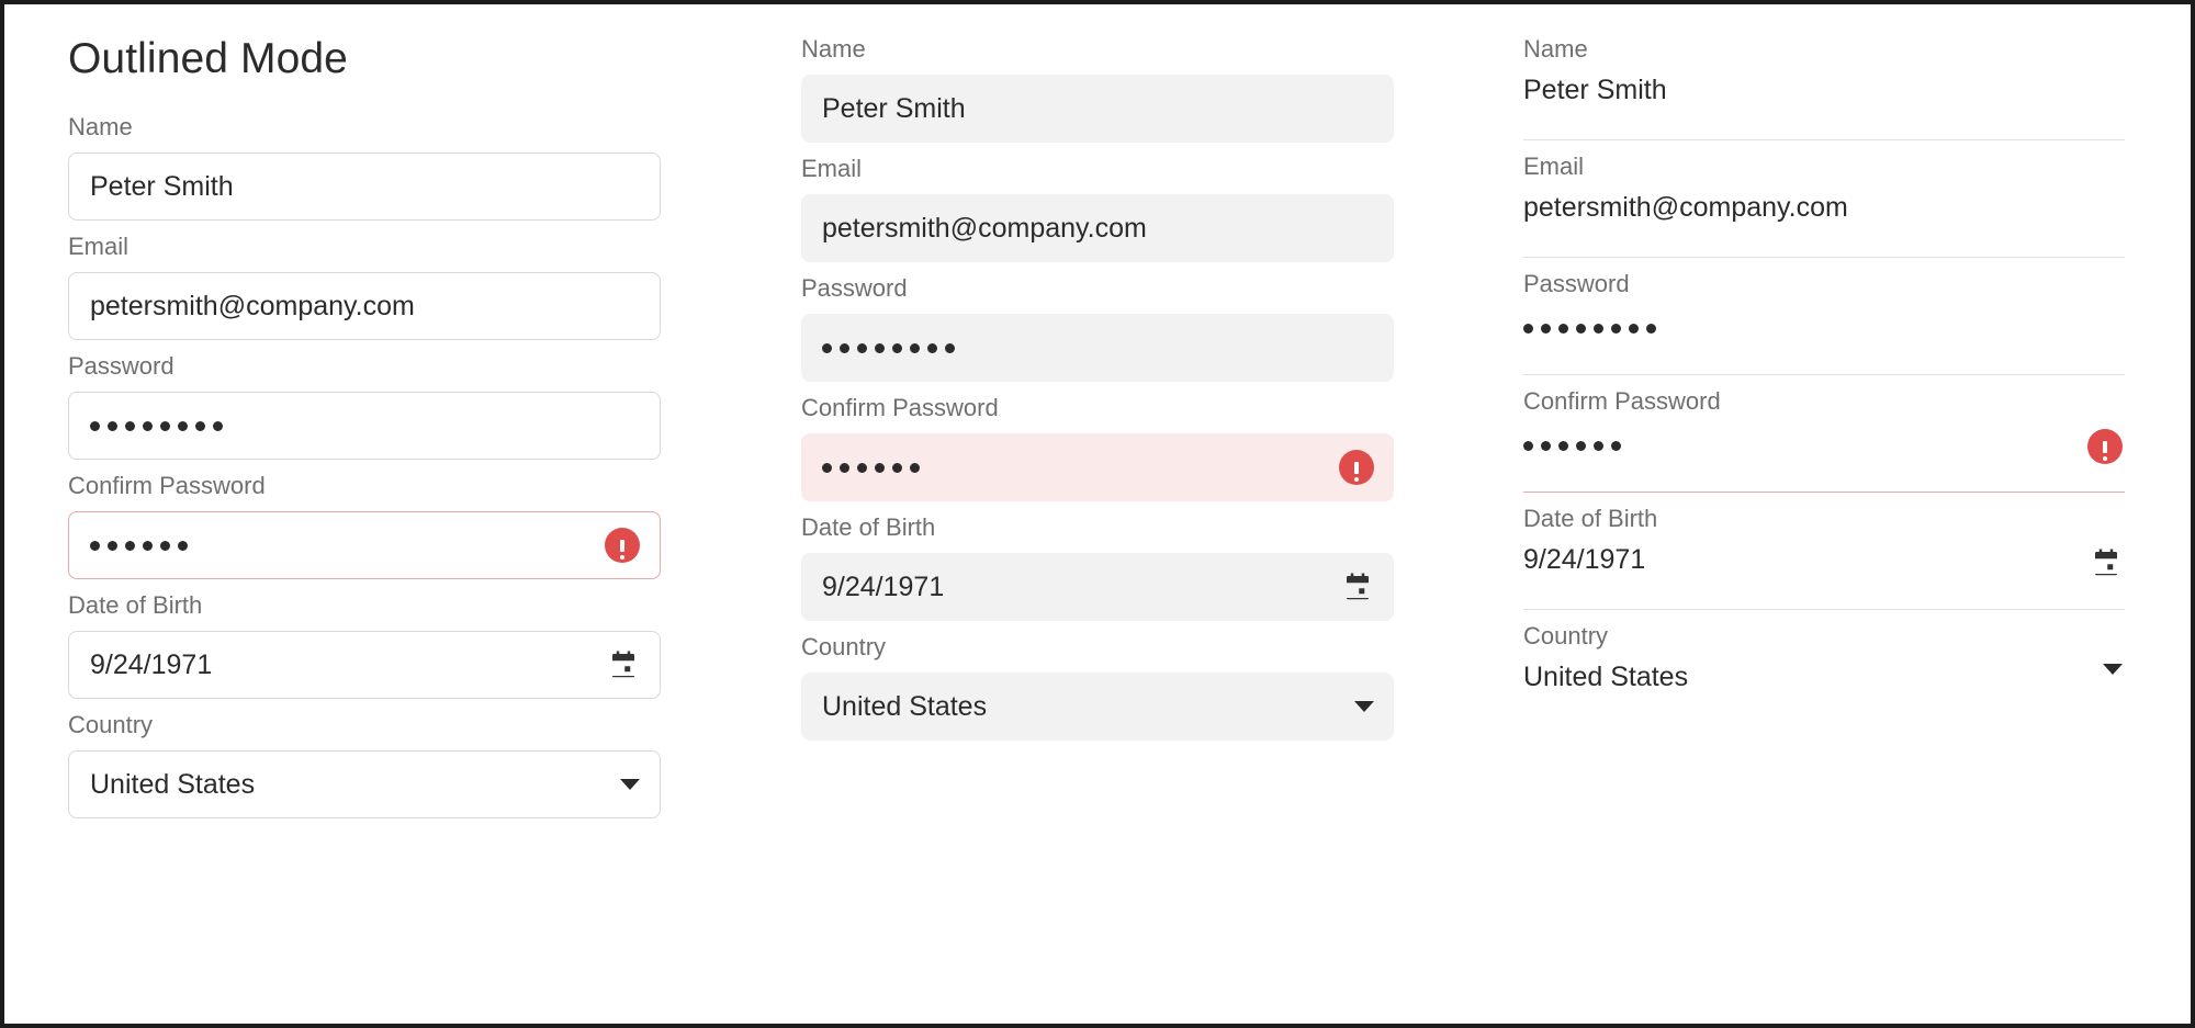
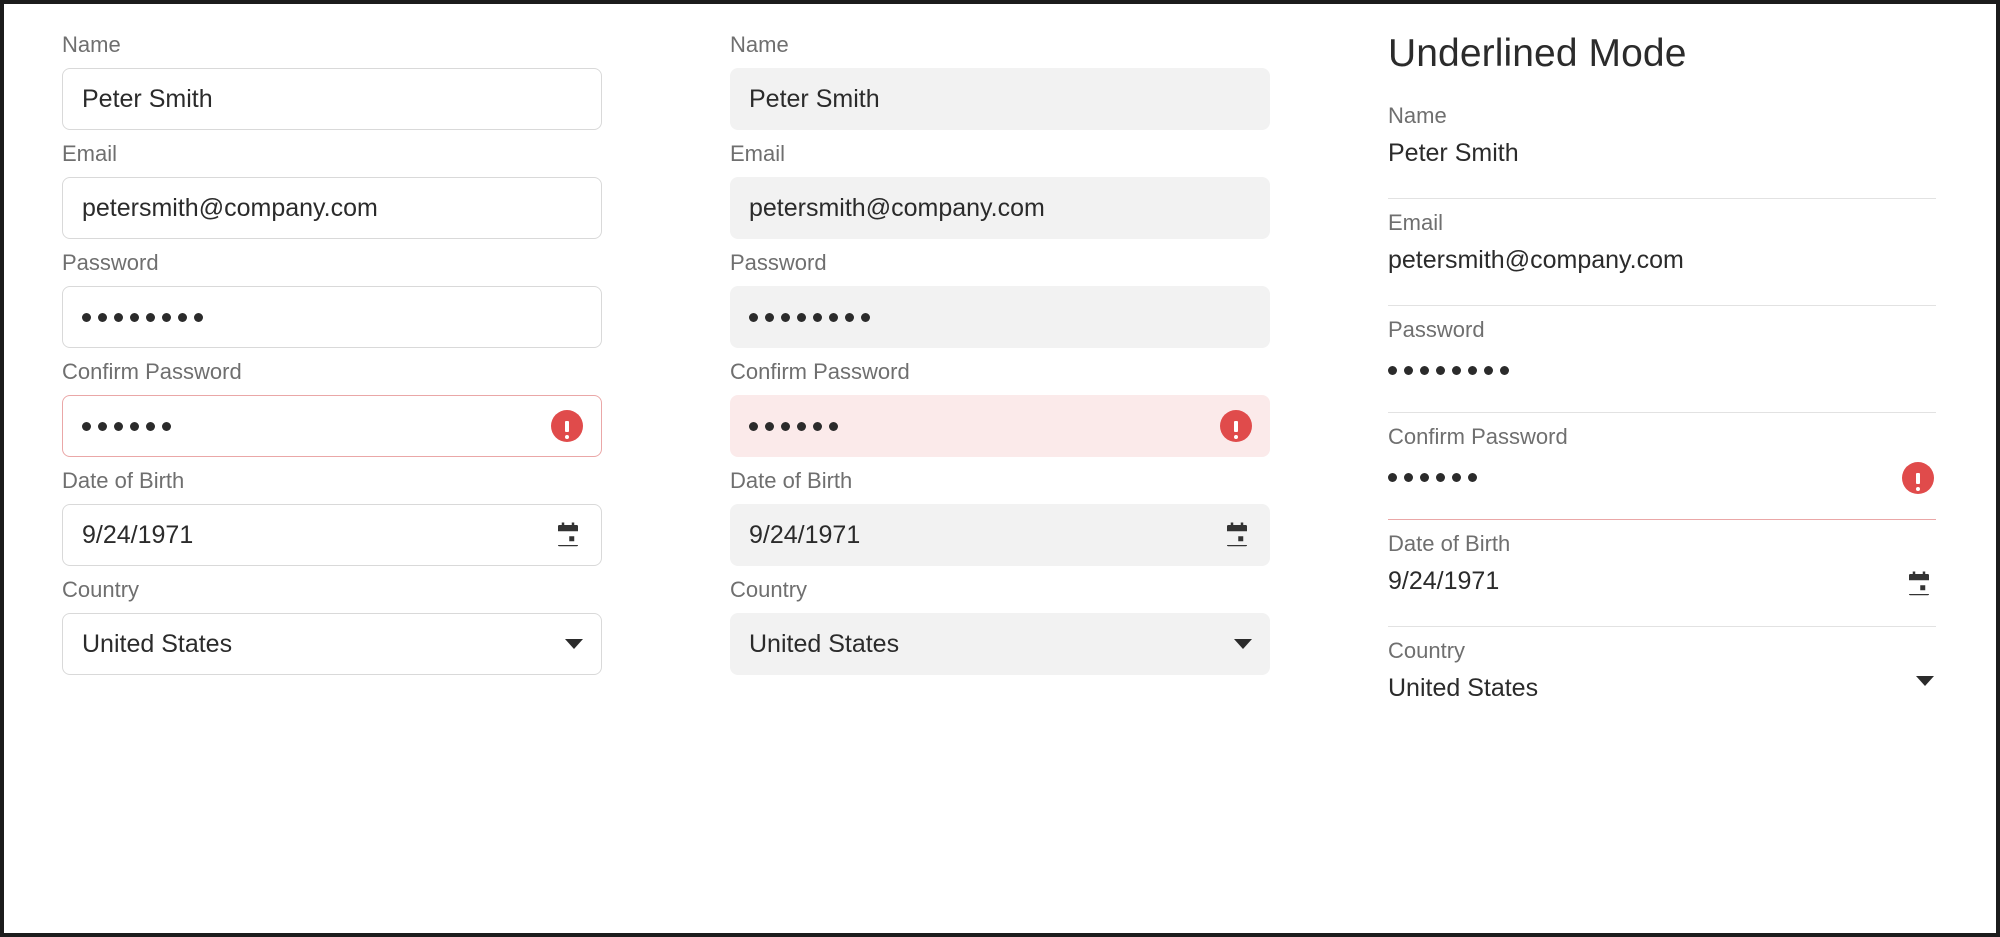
- Outlined Mode
  Name
  Peter Smith
  Email
  petersmith@company.com
  Password
  Confirm Password
  Date of Birth
  9/24/1971
  Country
  United States
  Name
  Peter Smith
  Email
  petersmith@company.com
  Password
  Confirm Password
  Date of Birth
  9/24/1971
  Country
  United States
+ Underlined Mode
  Name
  Peter Smith
  Email
  petersmith@company.com
  Password
  Confirm Password
  Date of Birth
  9/24/1971
  Country
  United States
